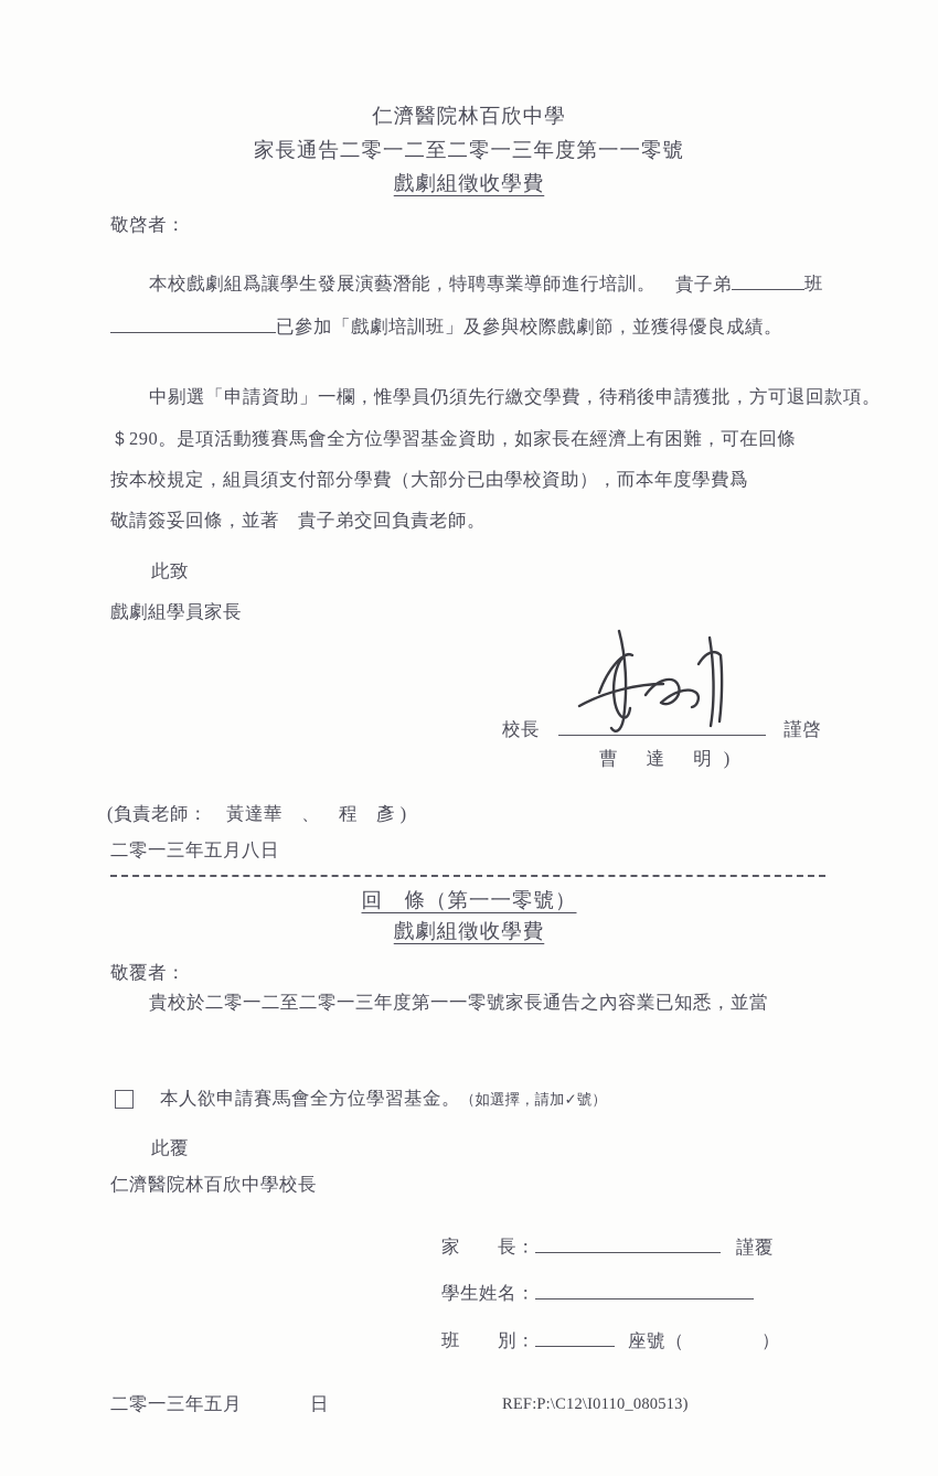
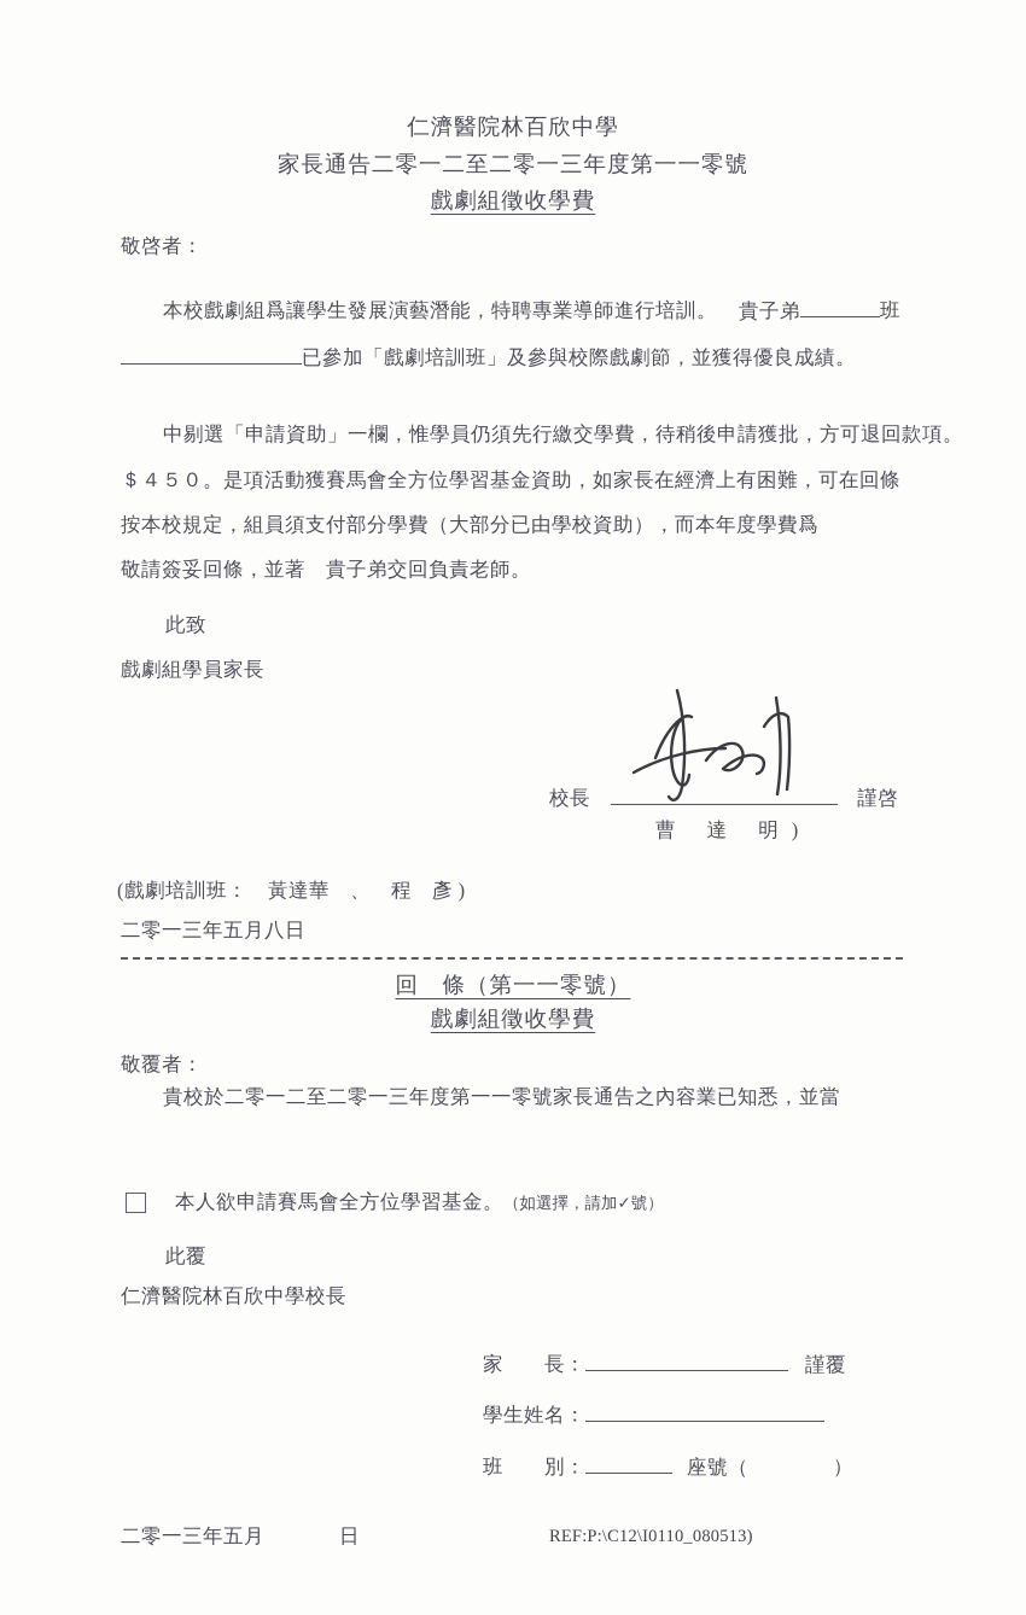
  仁濟醫院林百欣中學
  家長通告二零一二至二零一三年度第一一零號
  戲劇組徵收學費
  敬啓者：
  本校戲劇組爲讓學生發展演藝潛能，特聘專業導師進行培訓。 貴子弟 班
  已參加「戲劇培訓班」及參與校際戲劇節，並獲得優良成績。
  中剔選「申請資助」一欄，惟學員仍須先行繳交學費，待稍後申請獲批，方可退回款項。
- ＄290。是項活動獲賽馬會全方位學習基金資助，如家長在經濟上有困難，可在回條
+ ＄４５０。是項活動獲賽馬會全方位學習基金資助，如家長在經濟上有困難，可在回條
  按本校規定，組員須支付部分學費（大部分已由學校資助），而本年度學費爲
  敬請簽妥回條，並著 貴子弟交回負責老師。
  此致
  戲劇組學員家長
  校長 謹啓
  曹 達 明)
- (負責老師： 黃達華 、 程 彥 )
+ (戲劇培訓班： 黃達華 、 程 彥 )
  二零一三年五月八日
  回 條（第一一零號）
  戲劇組徵收學費
  敬覆者：
  貴校於二零一二至二零一三年度第一一零號家長通告之內容業已知悉，並當
  本人欲申請賽馬會全方位學習基金。（如選擇，請加✓號）
  此覆
  仁濟醫院林百欣中學校長
  家 長： 謹覆
  學生姓名：
  班 別： 座號（ ）
  二零一三年五月 日
  REF:P:\C12\I0110_080513)
